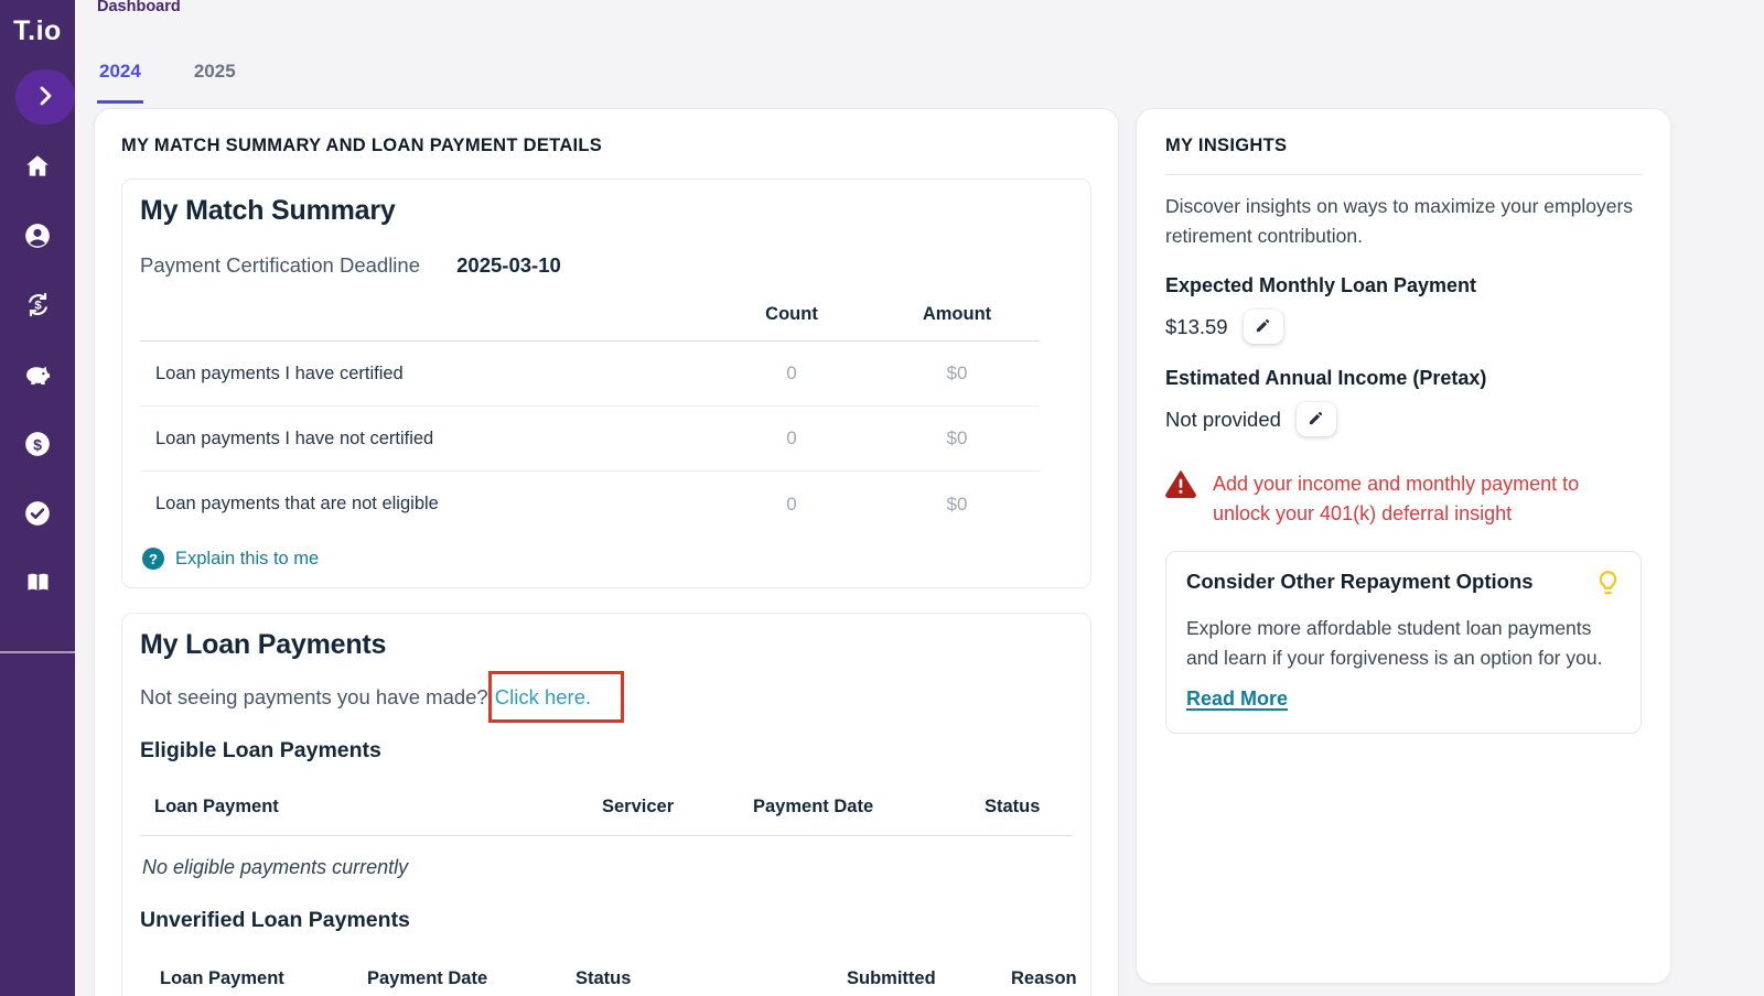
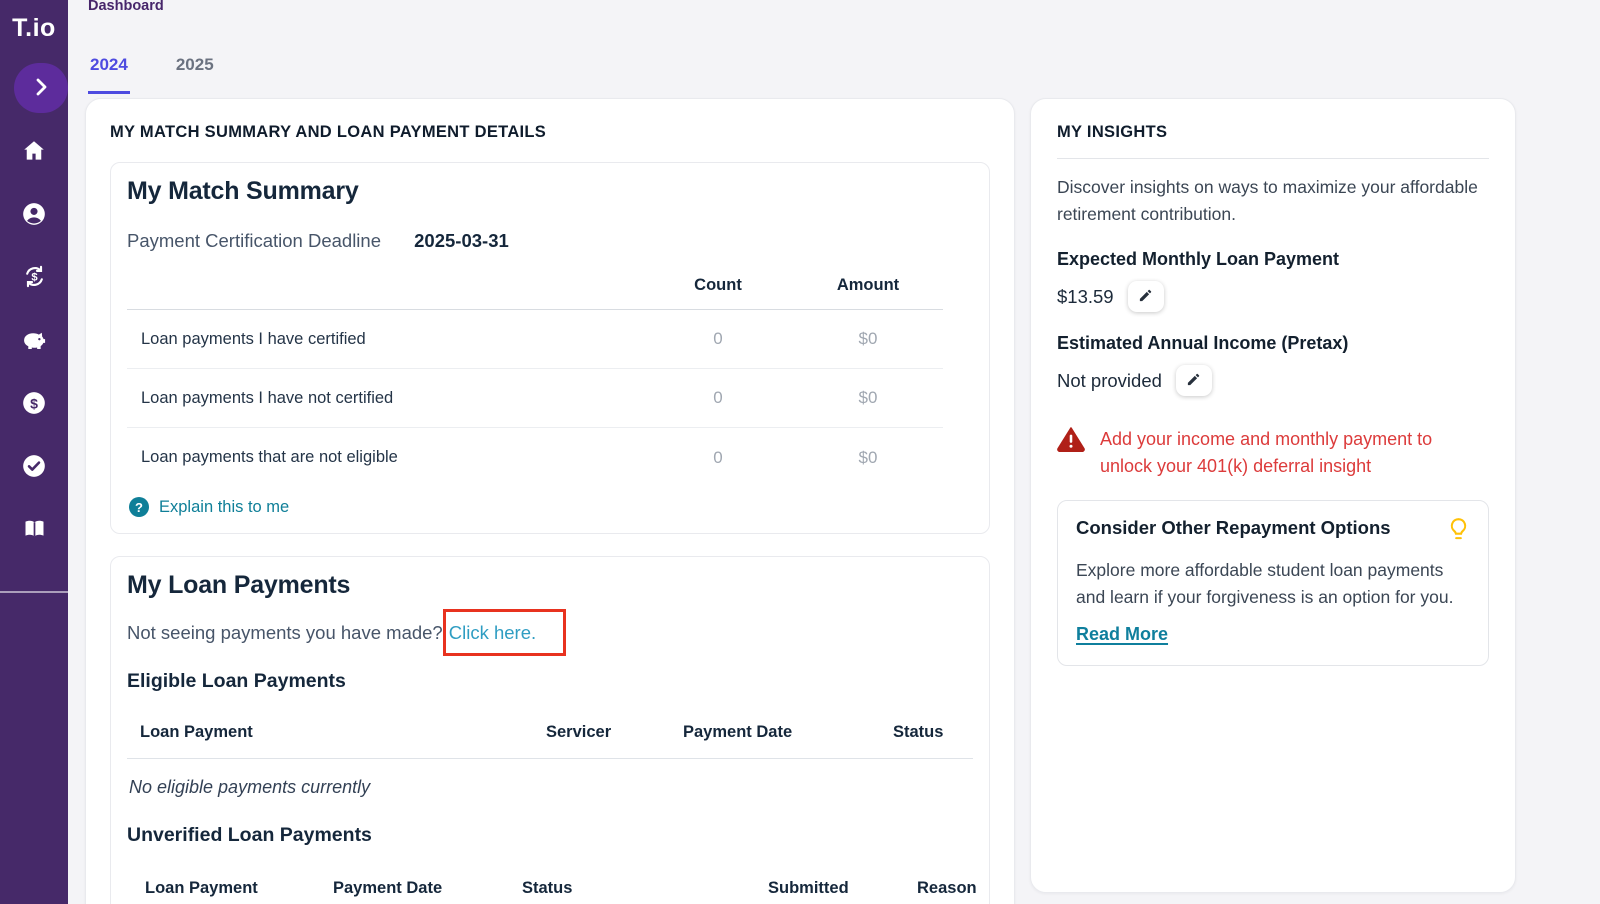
  T.io
  $
  $
  Dashboard
  2024
  2025
  MY MATCH SUMMARY AND LOAN PAYMENT DETAILS
  My Match Summary
- Payment Certification Deadline 2025-03-10
+ Payment Certification Deadline 2025-03-31
  Count
  Amount
  Loan payments I have certified
  0
  $0
  Loan payments I have not certified
  0
  $0
  Loan payments that are not eligible
  0
  $0
  ?
  Explain this to me
  My Loan Payments
  Not seeing payments you have made? Click here.
  Eligible Loan Payments
  Loan Payment
  Servicer
  Payment Date
  Status
  No eligible payments currently
  Unverified Loan Payments
  Loan Payment
  Payment Date
  Status
  Submitted
  Reason
  MY INSIGHTS
- Discover insights on ways to maximize your employers retirement contribution.
+ Discover insights on ways to maximize your affordable retirement contribution.
  Expected Monthly Loan Payment
  $13.59
  Estimated Annual Income (Pretax)
  Not provided
  Add your income and monthly payment to unlock your 401(k) deferral insight
  Consider Other Repayment Options
  Explore more affordable student loan payments and learn if your forgiveness is an option for you.
  Read More
